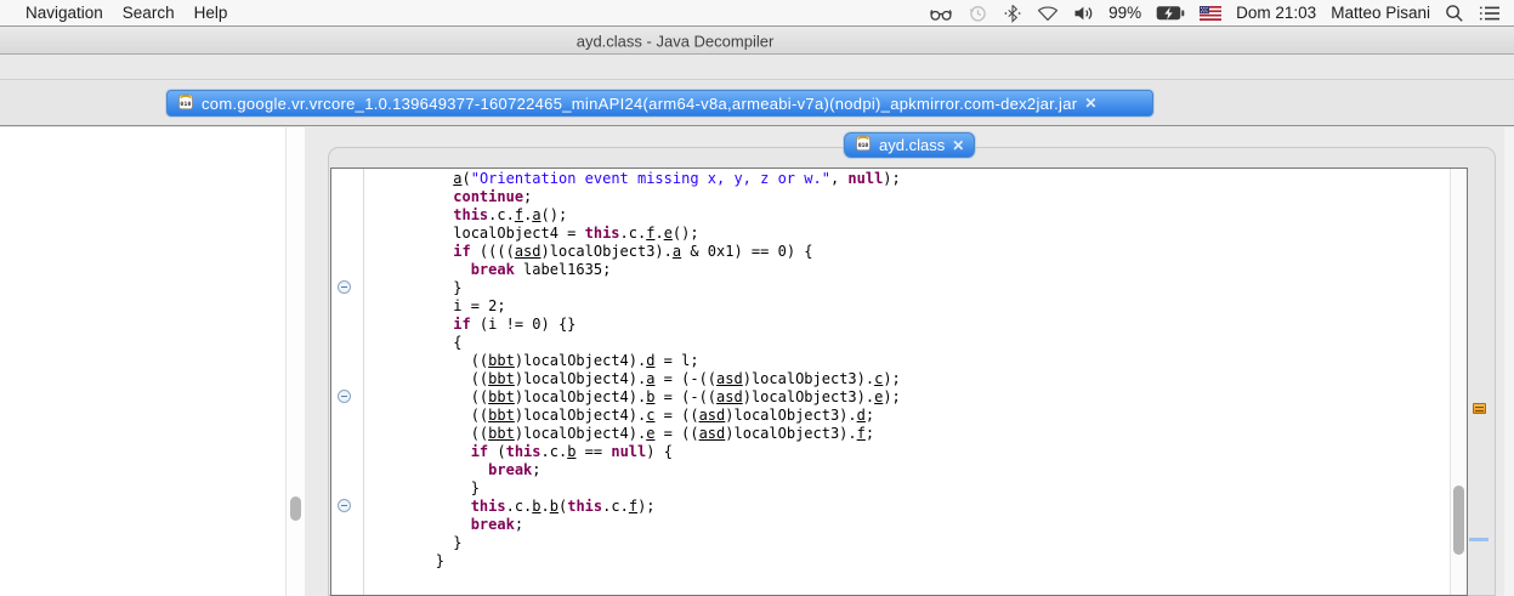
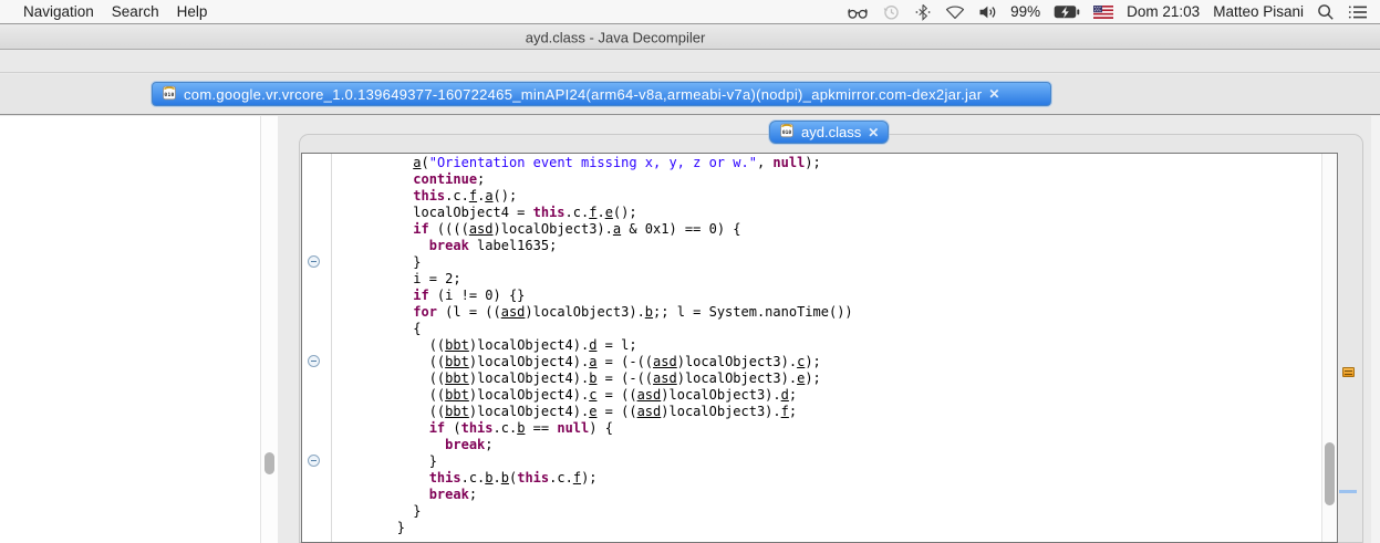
  Navigation
  Search
  Help
  99%
  Dom 21:03
  Matteo Pisani
  ayd.class - Java Decompiler
  com.google.vr.vrcore_1.0.139649377-160722465_minAPI24(arm64-v8a,armeabi-v7a)(nodpi)_apkmirror.com-dex2jar.jar
  ✕
  ayd.class
  ✕
  a("Orientation event missing x, y, z or w.", null);
  continue;
  this.c.f.a();
  localObject4 = this.c.f.e();
  if ((((asd)localObject3).a & 0x1) == 0) {
  break label1635;
  }
  i = 2;
  if (i != 0) {}
+ for (l = ((asd)localObject3).b;; l = System.nanoTime())
  {
  ((bbt)localObject4).d = l;
  ((bbt)localObject4).a = (-((asd)localObject3).c);
  ((bbt)localObject4).b = (-((asd)localObject3).e);
  ((bbt)localObject4).c = ((asd)localObject3).d;
  ((bbt)localObject4).e = ((asd)localObject3).f;
  if (this.c.b == null) {
  break;
  }
  this.c.b.b(this.c.f);
  break;
  }
  }
